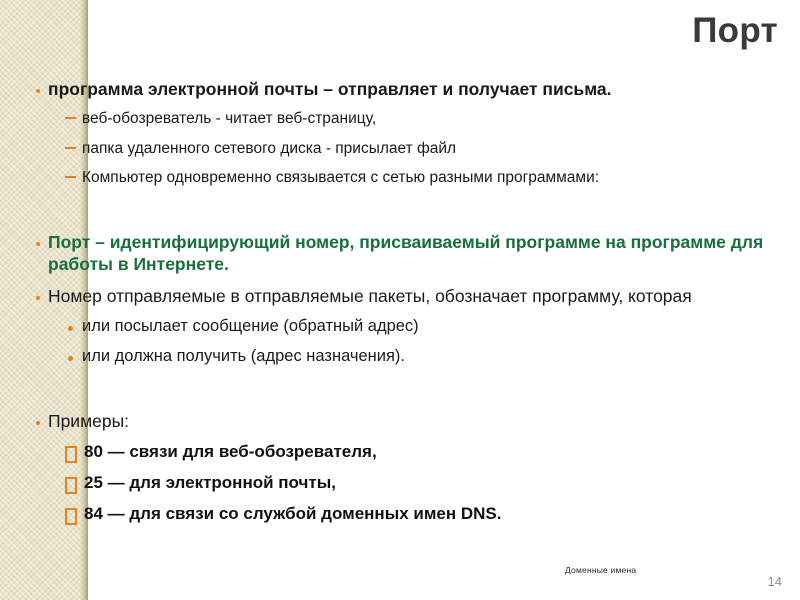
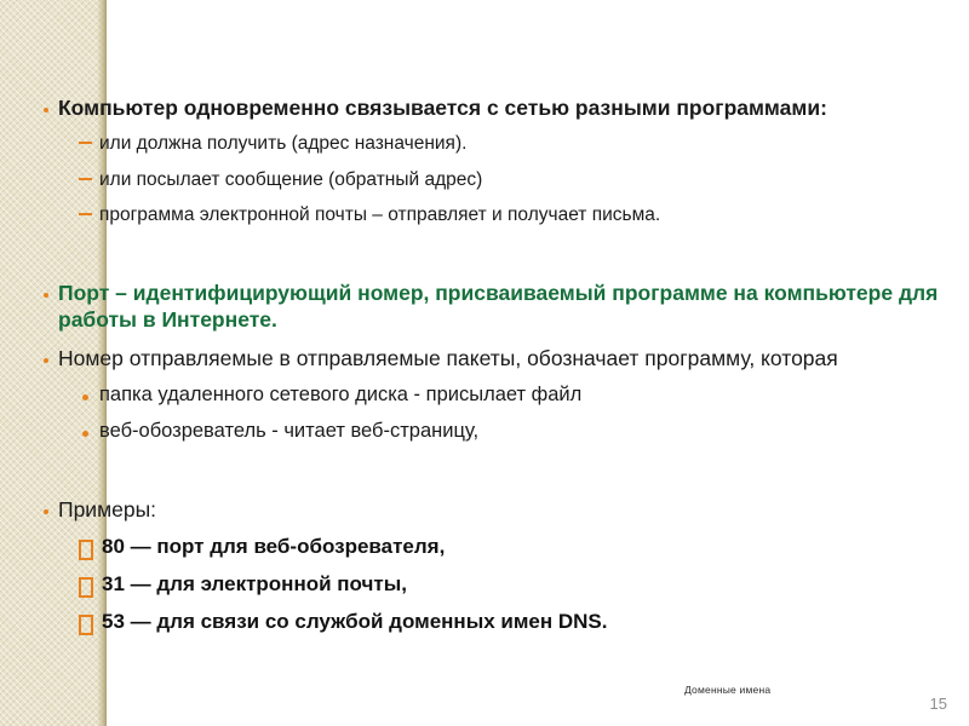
- Порт
- программа электронной почты – отправляет и получает письма.
+ Компьютер одновременно связывается с сетью разными программами:
- веб-обозреватель - читает веб-страницу,
+ или должна получить (адрес назначения).
- папка удаленного сетевого диска - присылает файл
+ или посылает сообщение (обратный адрес)
- Компьютер одновременно связывается с сетью разными программами:
+ программа электронной почты – отправляет и получает письма.
- Порт – идентифицирующий номер, присваиваемый программе на программе для работы в Интернете.
+ Порт – идентифицирующий номер, присваиваемый программе на компьютере для работы в Интернете.
  Номер отправляемые в отправляемые пакеты, обозначает программу, которая
- или посылает сообщение (обратный адрес)
+ папка удаленного сетевого диска - присылает файл
- или должна получить (адрес назначения).
+ веб-обозреватель - читает веб-страницу,
  Примеры:
- 80 — связи для веб-обозревателя,
+ 80 — порт для веб-обозревателя,
- 25 — для электронной почты,
+ 31 — для электронной почты,
- 84 — для связи со службой доменных имен DNS.
+ 53 — для связи со службой доменных имен DNS.
  Доменные имена
- 14
+ 15
